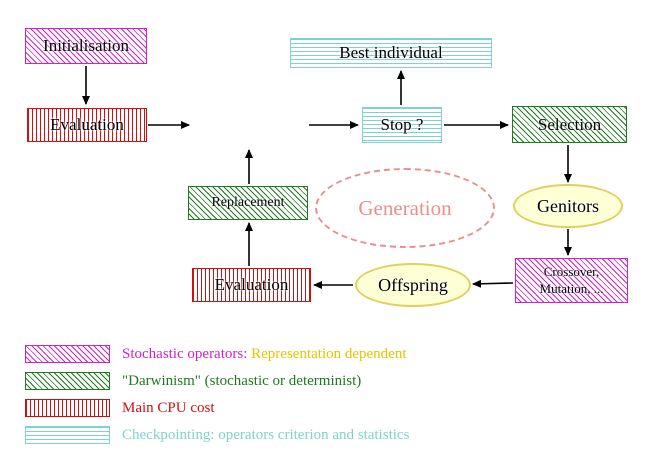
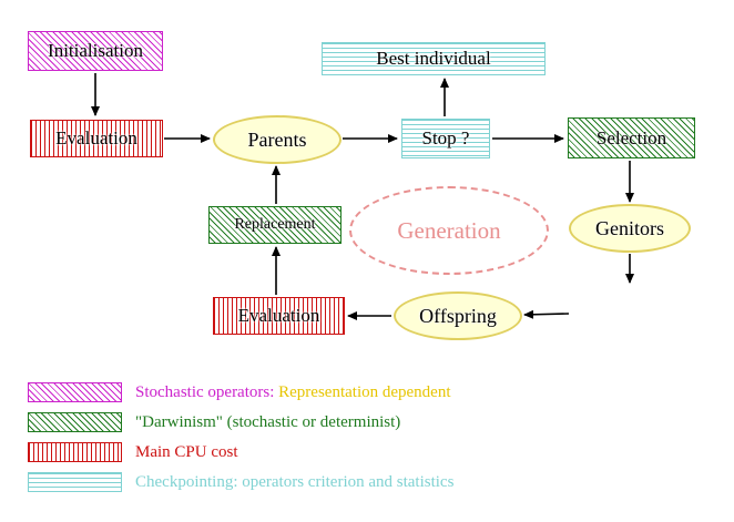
  Initialisation
  Best individual
  Evaluation
+ Parents
  Stop ?
  Selection
  Replacement
  Generation
  Genitors
- Crossover,
- Mutation, ...
  Offspring
  Evaluation
  Stochastic operators: Representation dependent
  "Darwinism" (stochastic or determinist)
  Main CPU cost
  Checkpointing: operators criterion and statistics
